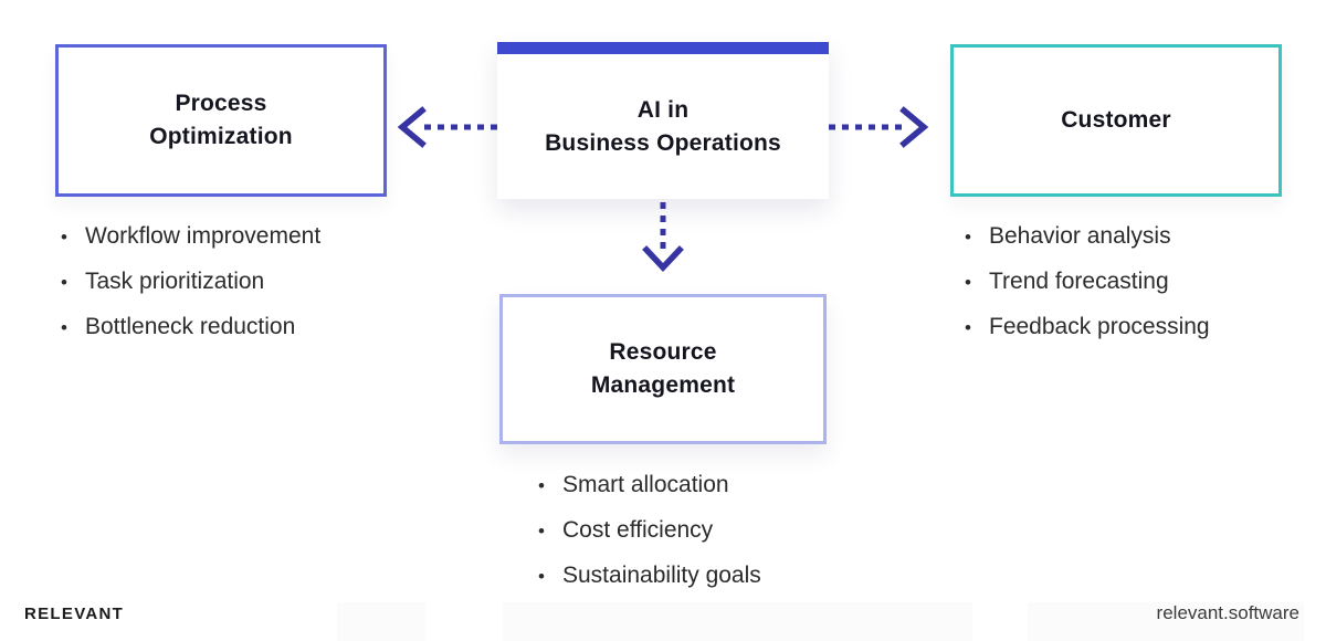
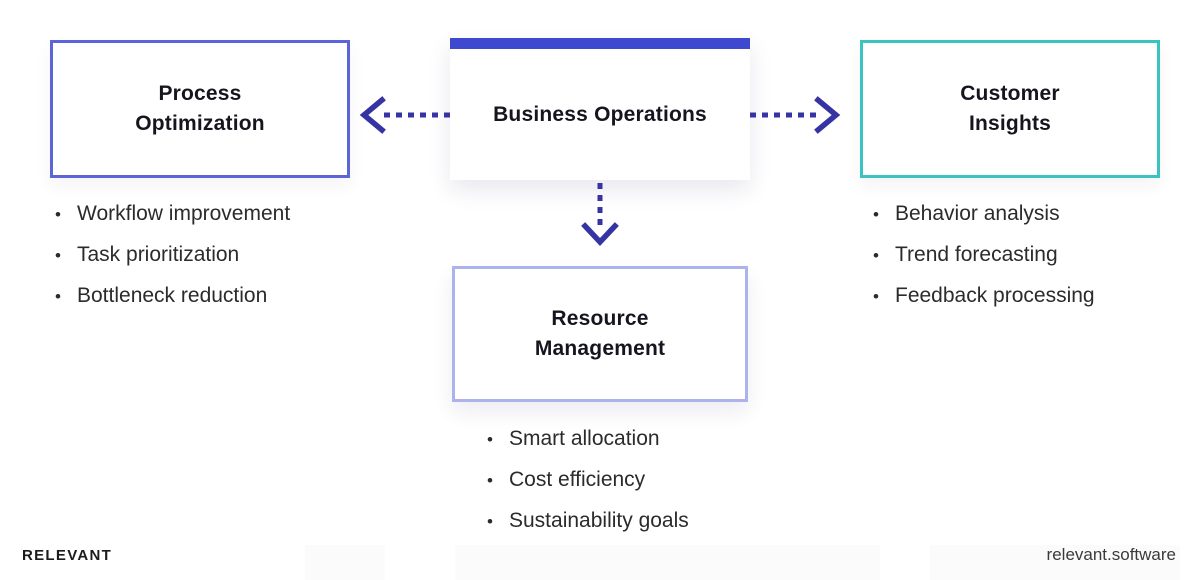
- AI in
  Business Operations
  Process
  Optimization
  Customer
+ Insights
  Resource
  Management
  •
  Workflow improvement
  •
  Task prioritization
  •
  Bottleneck reduction
  •
  Behavior analysis
  •
  Trend forecasting
  •
  Feedback processing
  •
  Smart allocation
  •
  Cost efficiency
  •
  Sustainability goals
  RELEVANT
  relevant.software
